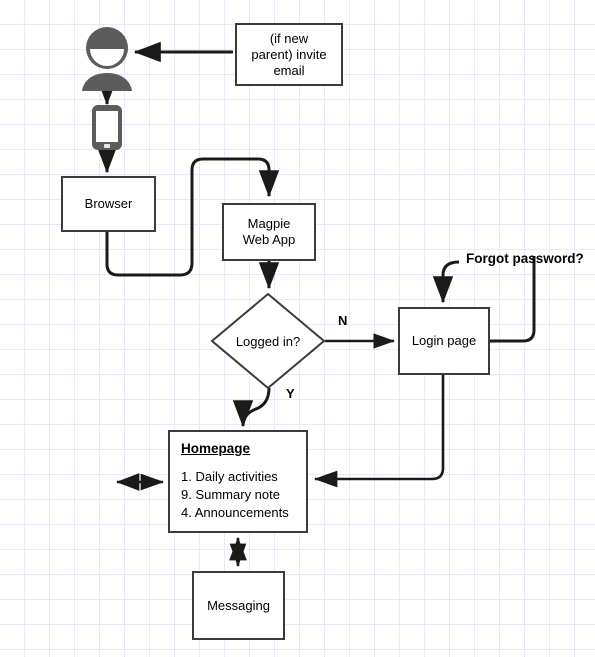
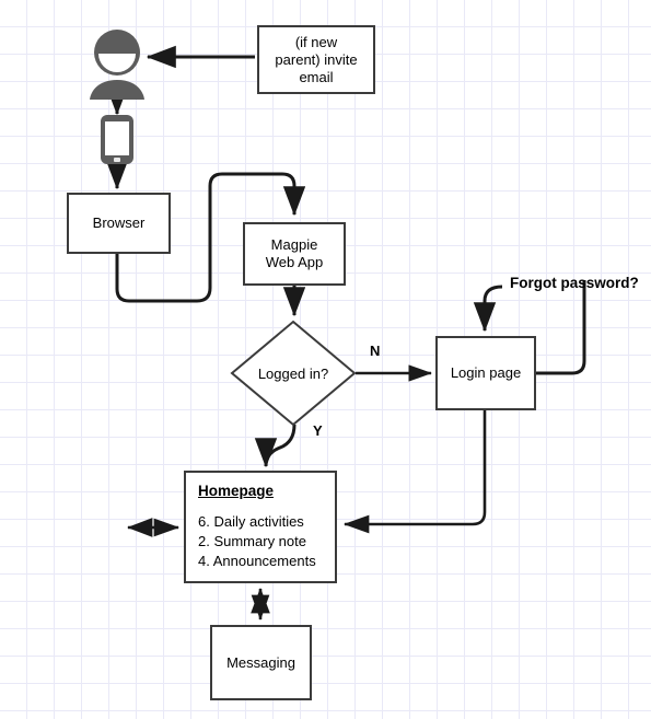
  (if new
  parent) invite
  email
  Browser
  Magpie
  Web App
  Logged in?
  Login page
  Homepage
- 1. Daily activities
+ 6. Daily activities
- 9. Summary note
+ 2. Summary note
  4. Announcements
  Messaging
  N
  Y
  Forgot password?
